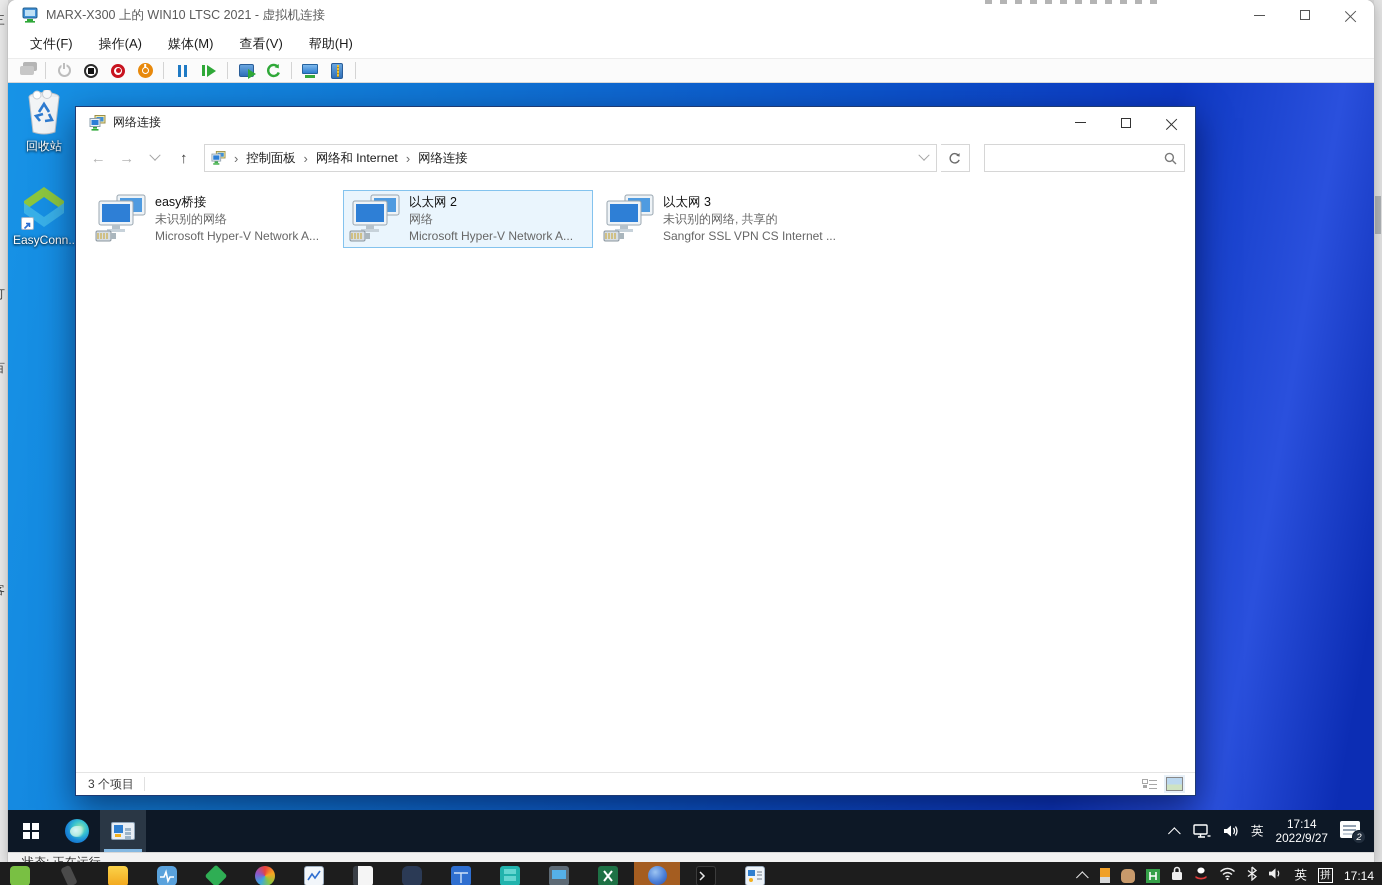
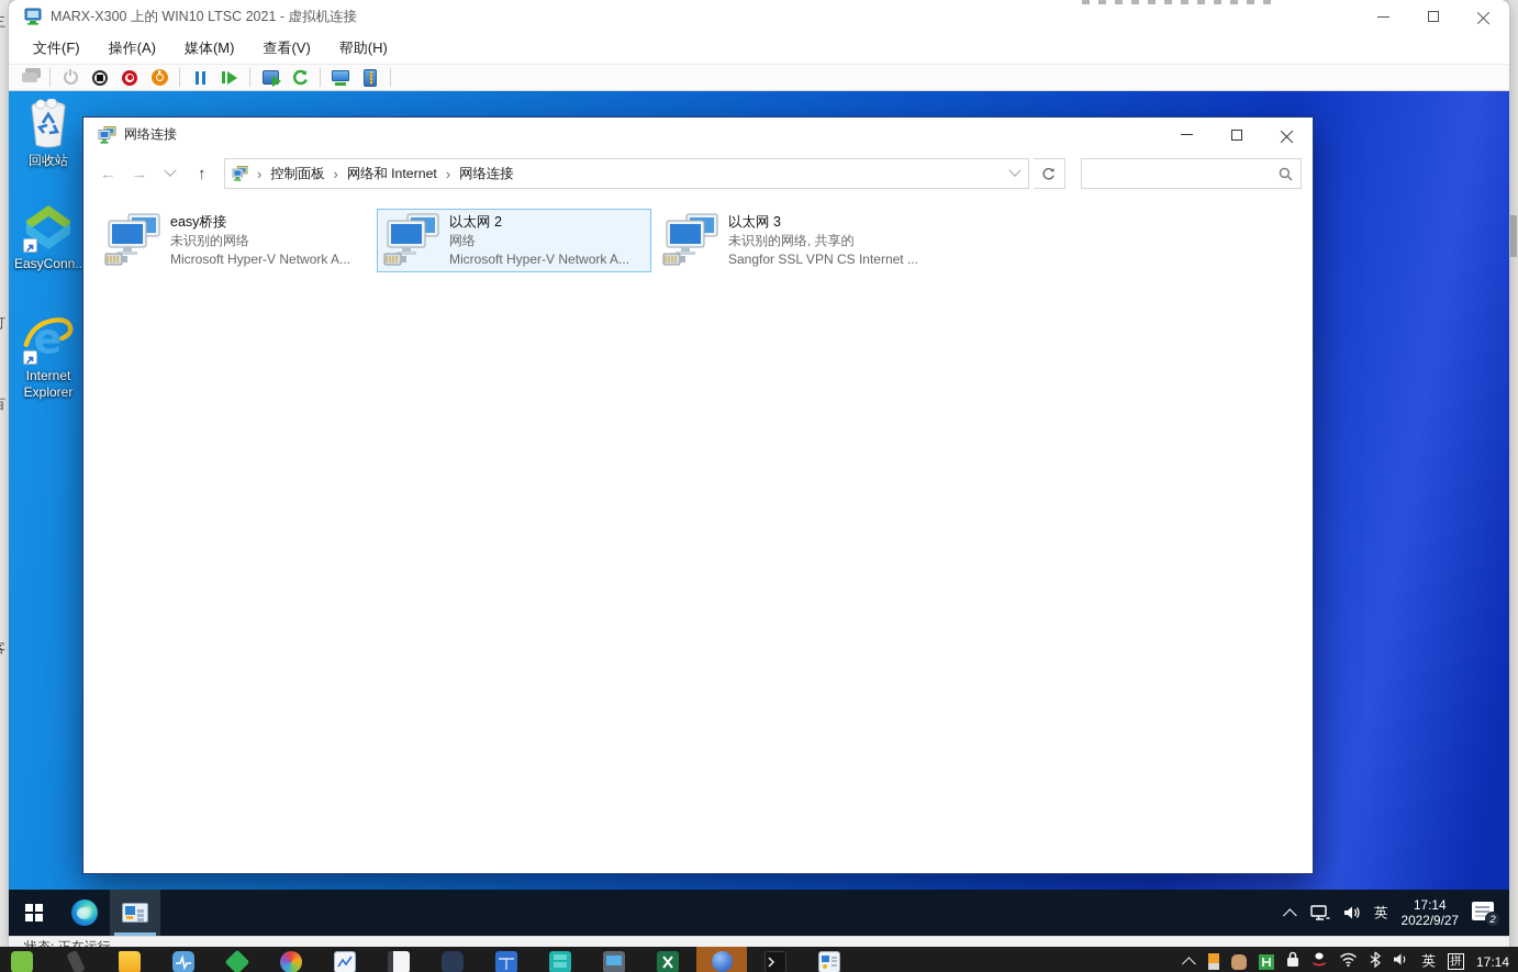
  MARX-X300 上的 WIN10 LTSC 2021 - 虚拟机连接
  文件(F)
  操作(A)
  媒体(M)
  查看(V)
  帮助(H)
  回收站
  EasyConn..
+ e
+ Internet Explorer
  网络连接
  ←
  →
  ↑
  ›
  控制面板
  ›
  网络和 Internet
  ›
  网络连接
  easy桥接
  未识别的网络
  Microsoft Hyper-V Network A...
  以太网 2
  网络
  Microsoft Hyper-V Network A...
  以太网 3
  未识别的网络, 共享的
  Sangfor SSL VPN CS Internet ...
- 3 个项目
  英
  17:14
  2022/9/27
  2
  英
  拼
  17:14
